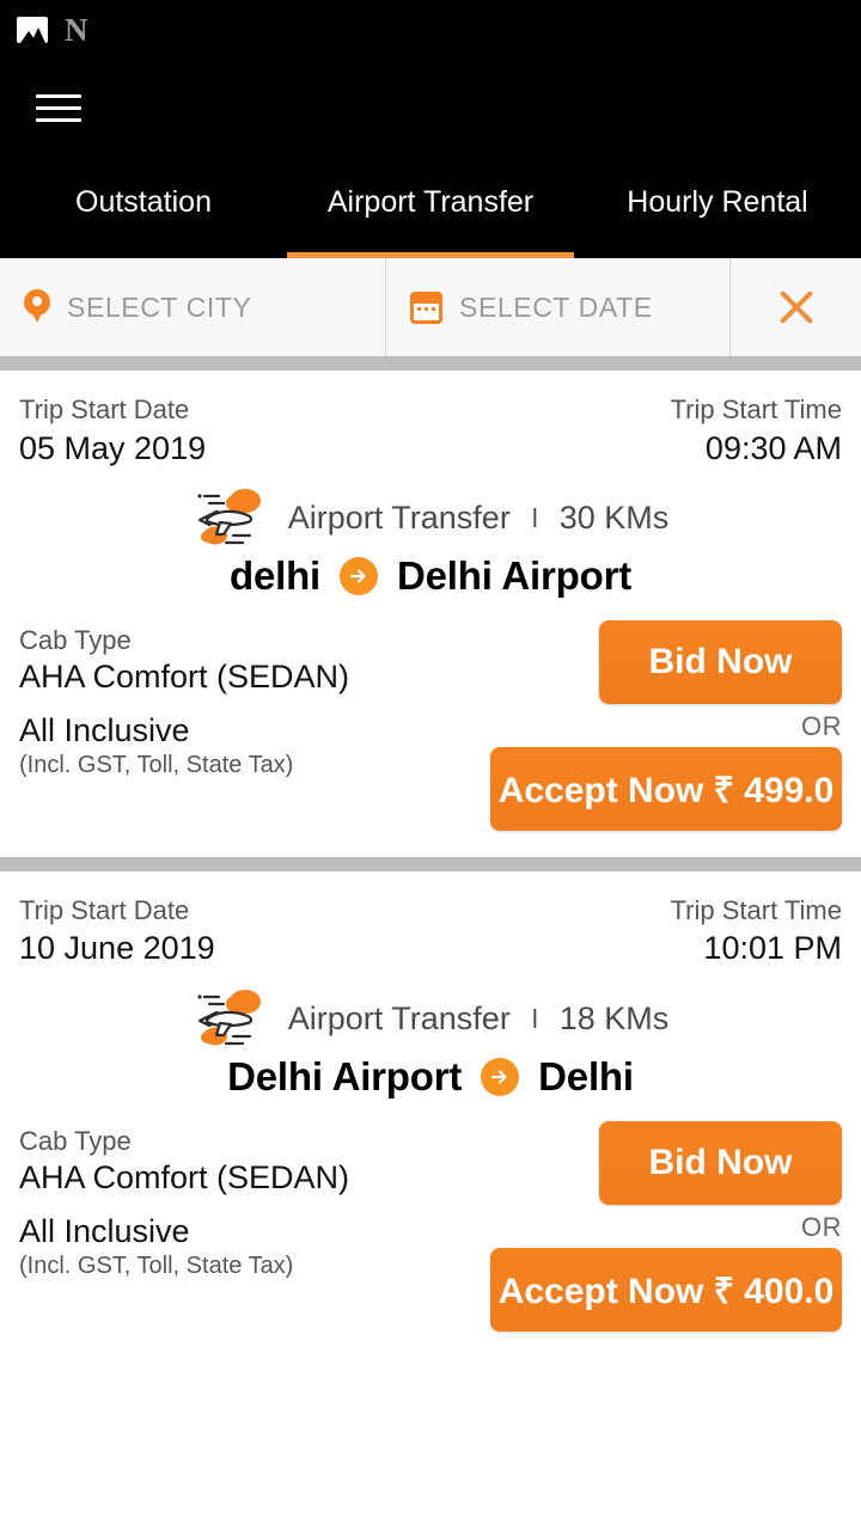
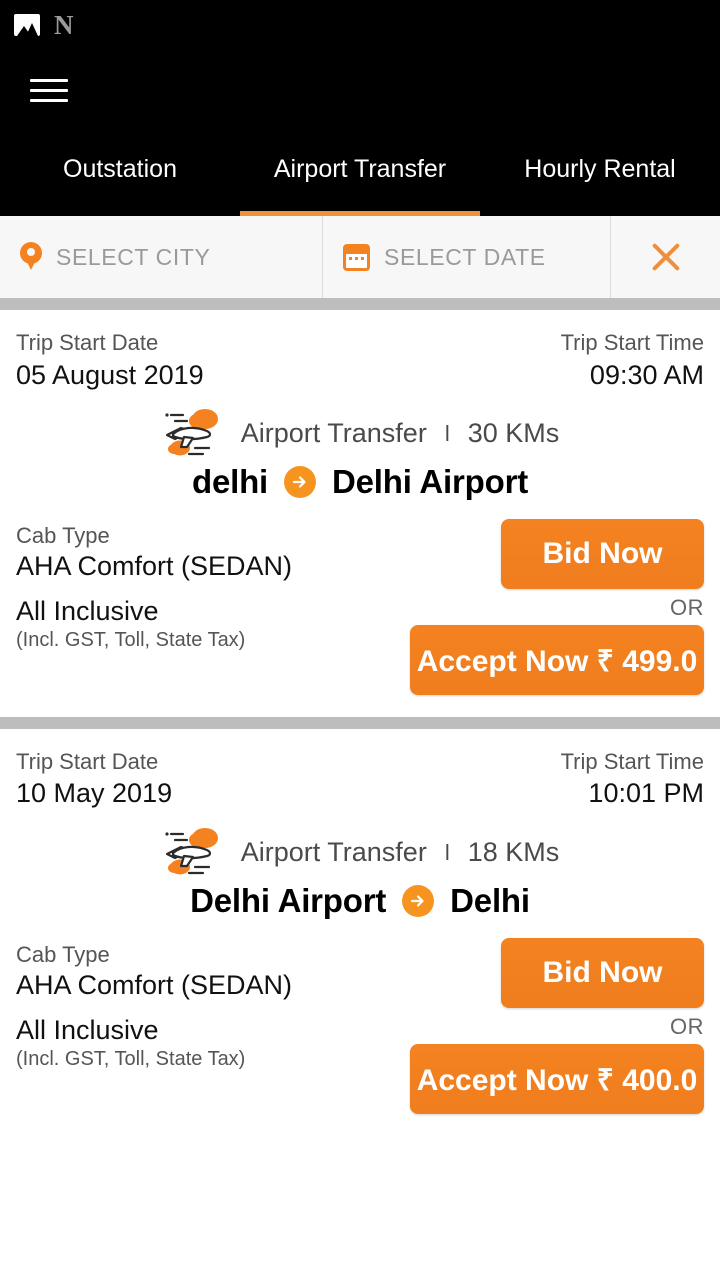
  N
  Outstation
  Airport Transfer
  Hourly Rental
  SELECT CITY
  SELECT DATE
  Trip Start Date
- 05 May 2019
+ 05 August 2019
  Trip Start Time
  09:30 AM
  Airport Transfer
  l
  30 KMs
  delhi
  Delhi Airport
  Cab Type
  AHA Comfort (SEDAN)
  All Inclusive
  (Incl. GST, Toll, State Tax)
  Bid Now
  OR
  Accept Now ₹ 499.0
  Trip Start Date
- 10 June 2019
+ 10 May 2019
  Trip Start Time
  10:01 PM
  Airport Transfer
  l
  18 KMs
  Delhi Airport
  Delhi
  Cab Type
  AHA Comfort (SEDAN)
  All Inclusive
  (Incl. GST, Toll, State Tax)
  Bid Now
  OR
  Accept Now ₹ 400.0
